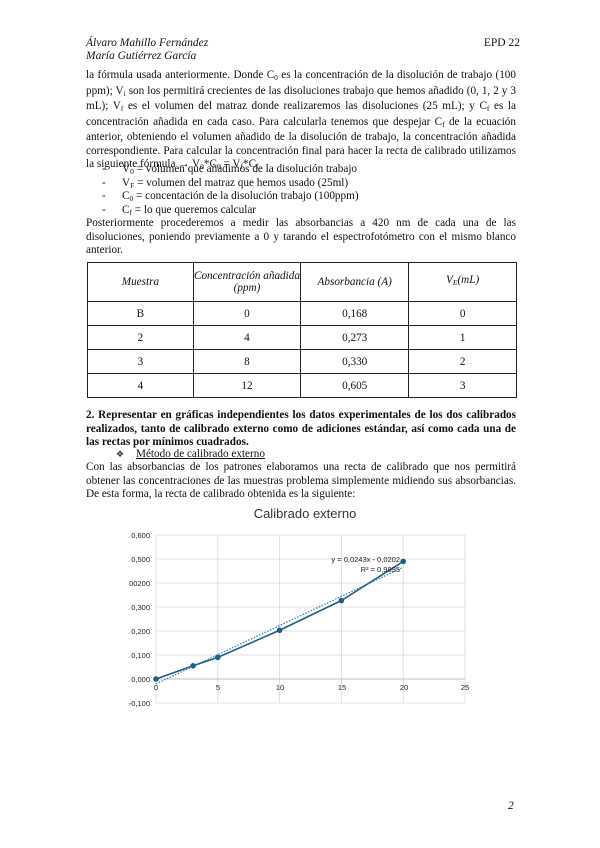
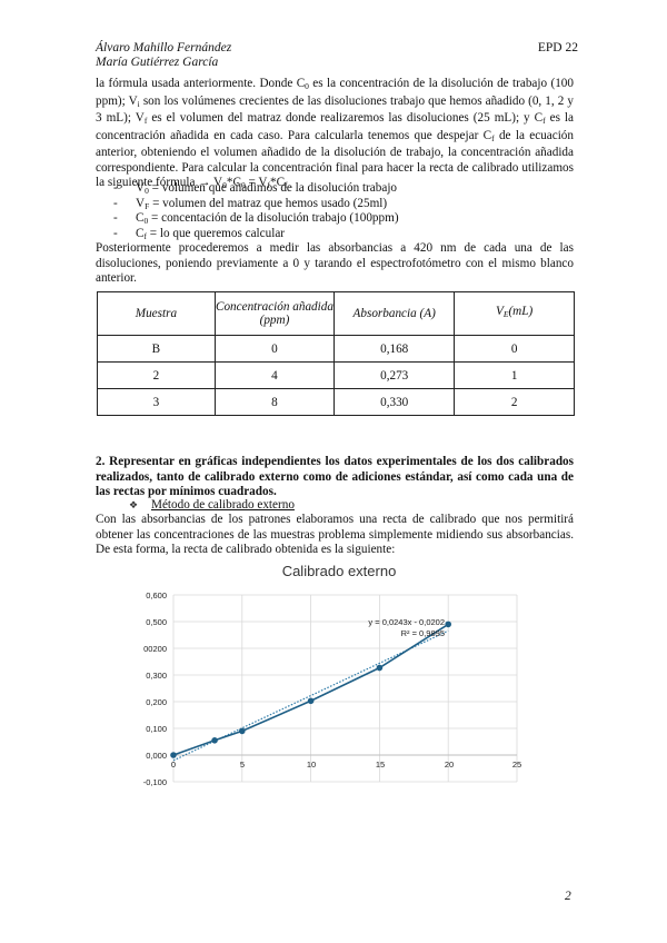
  Álvaro Mahillo Fernández
  María Gutiérrez García
  EPD 22
- la fórmula usada anteriormente. Donde C0 es la concentración de la disolución de trabajo (100 ppm); Vi son los permitirá crecientes de las disoluciones trabajo que hemos añadido (0, 1, 2 y 3 mL); Vf es el volumen del matraz donde realizaremos las disoluciones (25 mL); y Cf es la concentración añadida en cada caso. Para calcularla tenemos que despejar Cf de la ecuación anterior, obteniendo el volumen añadido de la disolución de trabajo, la concentración añadida correspondiente. Para calcular la concentración final para hacer la recta de calibrado utilizamos la siguiente fórmula → V0*C0 = Vf*Cf
+ la fórmula usada anteriormente. Donde C0 es la concentración de la disolución de trabajo (100 ppm); Vi son los volúmenes crecientes de las disoluciones trabajo que hemos añadido (0, 1, 2 y 3 mL); Vf es el volumen del matraz donde realizaremos las disoluciones (25 mL); y Cf es la concentración añadida en cada caso. Para calcularla tenemos que despejar Cf de la ecuación anterior, obteniendo el volumen añadido de la disolución de trabajo, la concentración añadida correspondiente. Para calcular la concentración final para hacer la recta de calibrado utilizamos la siguiente fórmula → V0*C0 = Vf*Cf
  -
  V0 = volumen que añadimos de la disolución trabajo
  -
  VF = volumen del matraz que hemos usado (25ml)
  -
  C0 = concentación de la disolución trabajo (100ppm)
  -
  Cf = lo que queremos calcular
  Posteriormente procederemos a medir las absorbancias a 420 nm de cada una de las disoluciones, poniendo previamente a 0 y tarando el espectrofotómetro con el mismo blanco anterior.
  Muestra	Concentración añadida (ppm)	Absorbancia (A)	VE(mL)
  B	0	0,168	0
  2	4	0,273	1
  3	8	0,330	2
- 4	12	0,605	3
  2. Representar en gráficas independientes los datos experimentales de los dos calibrados realizados, tanto de calibrado externo como de adiciones estándar, así como cada una de las rectas por mínimos cuadrados.
  ❖ Método de calibrado externo
  Con las absorbancias de los patrones elaboramos una recta de calibrado que nos permitirá obtener las concentraciones de las muestras problema simplemente midiendo sus absorbancias. De esta forma, la recta de calibrado obtenida es la siguiente:
  Calibrado externo
  0,600
  0,500
  00200
  0,300
  0,200
  0,100
  0,000
  -0,100
  0
  5
  10
  15
  20
  25
  y = 0,0243x - 0,0202
  R² = 0,9895
  2
